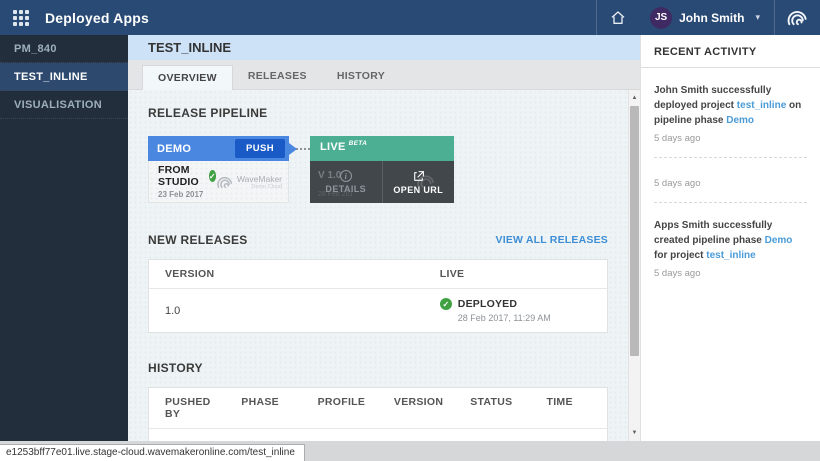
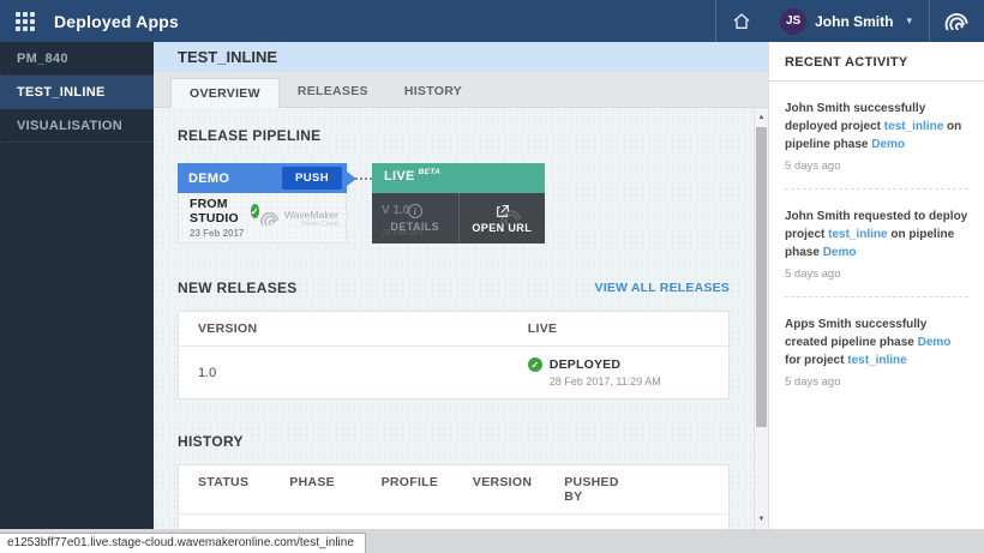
  Deployed Apps
  JS
  John Smith
  ▾
  PM_840
  TEST_INLINE
  VISUALISATION
  TEST_INLINE
  OVERVIEW
  RELEASES
  HISTORY
  RELEASE PIPELINE
  DEMO
  PUSH
  FROM STUDIO
  ✓
  23 Feb 2017
  WaveMaker
  LIVE
  V 1.0
  i
  DETAILS
  OPEN URL
  NEW RELEASES
  VIEW ALL RELEASES
  VERSION
  LIVE
  1.0
  ✓
  DEPLOYED
  28 Feb 2017, 11:29 AM
  HISTORY
- PUSHED BY
+ STATUS
  PHASE
  PROFILE
  VERSION
- STATUS
+ PUSHED BY
- TIME
  RECENT ACTIVITY
  John Smith successfully deployed project test_inline on pipeline phase Demo
  5 days ago
+ John Smith requested to deploy project test_inline on pipeline phase Demo
  5 days ago
  Apps Smith successfully created pipeline phase Demo for project test_inline
  5 days ago
  e1253bff77e01.live.stage-cloud.wavemakeronline.com/test_inline
